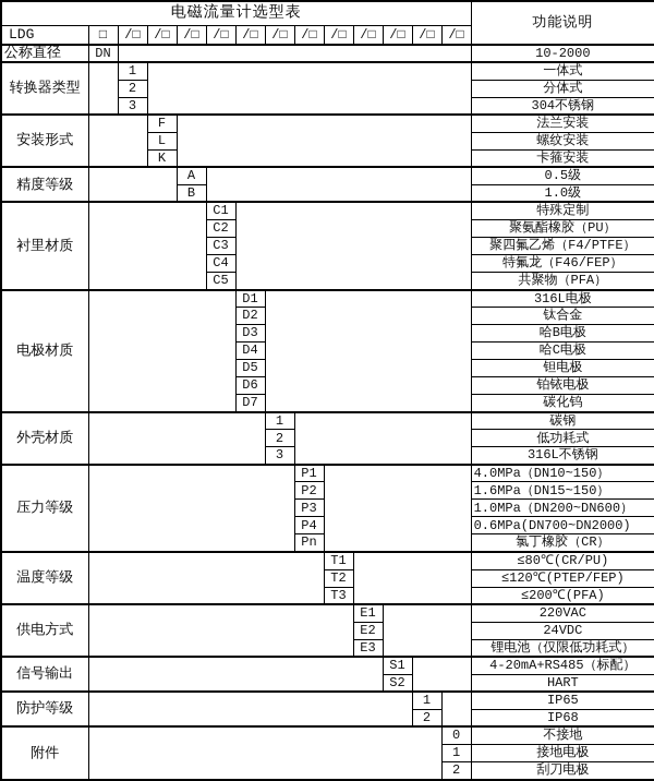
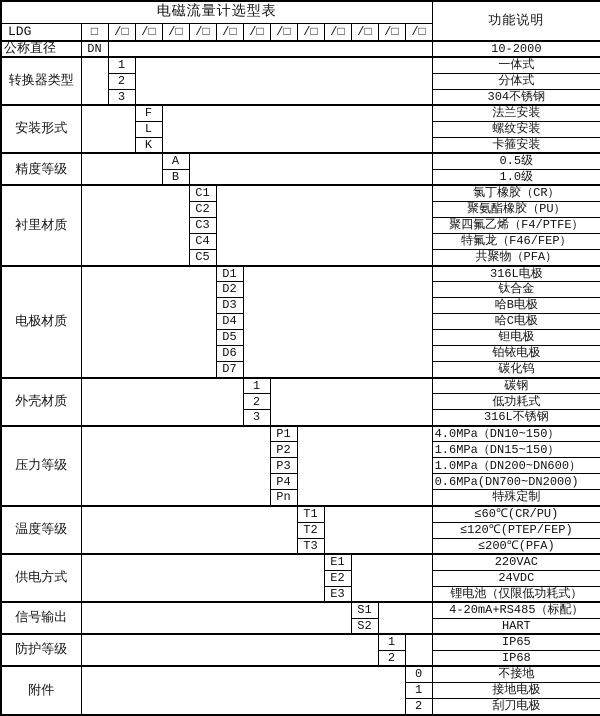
  电磁流量计选型表	功能说明
  LDG	□	/□	/□	/□	/□	/□	/□	/□	/□	/□	/□	/□	/□
  公称直径	DN		10-2000
  转换器类型		1		一体式
  2	分体式
  3	304不锈钢
  安装形式		F		法兰安装
  L	螺纹安装
  K	卡箍安装
  精度等级		A		0.5级
  B	1.0级
- 衬里材质		C1		特殊定制
+ 衬里材质		C1		氯丁橡胶（CR）
  C2	聚氨酯橡胶（PU）
  C3	聚四氟乙烯（F4/PTFE）
  C4	特氟龙（F46/FEP）
  C5	共聚物（PFA）
  电极材质		D1		316L电极
  D2	钛合金
  D3	哈B电极
  D4	哈C电极
  D5	钽电极
  D6	铂铱电极
  D7	碳化钨
  外壳材质		1		碳钢
  2	低功耗式
  3	316L不锈钢
  压力等级		P1		4.0MPa（DN10~150）
  P2	1.6MPa（DN15~150）
  P3	1.0MPa（DN200~DN600）
  P4	0.6MPa(DN700~DN2000)
- Pn	氯丁橡胶（CR）
+ Pn	特殊定制
- 温度等级		T1		≤80℃(CR/PU)
+ 温度等级		T1		≤60℃(CR/PU)
  T2	≤120℃(PTEP/FEP)
  T3	≤200℃(PFA)
  供电方式		E1		220VAC
  E2	24VDC
  E3	锂电池（仅限低功耗式）
  信号输出		S1		4-20mA+RS485（标配）
  S2	HART
  防护等级		1		IP65
  2	IP68
  附件		0	不接地
  1	接地电极
  2	刮刀电极
